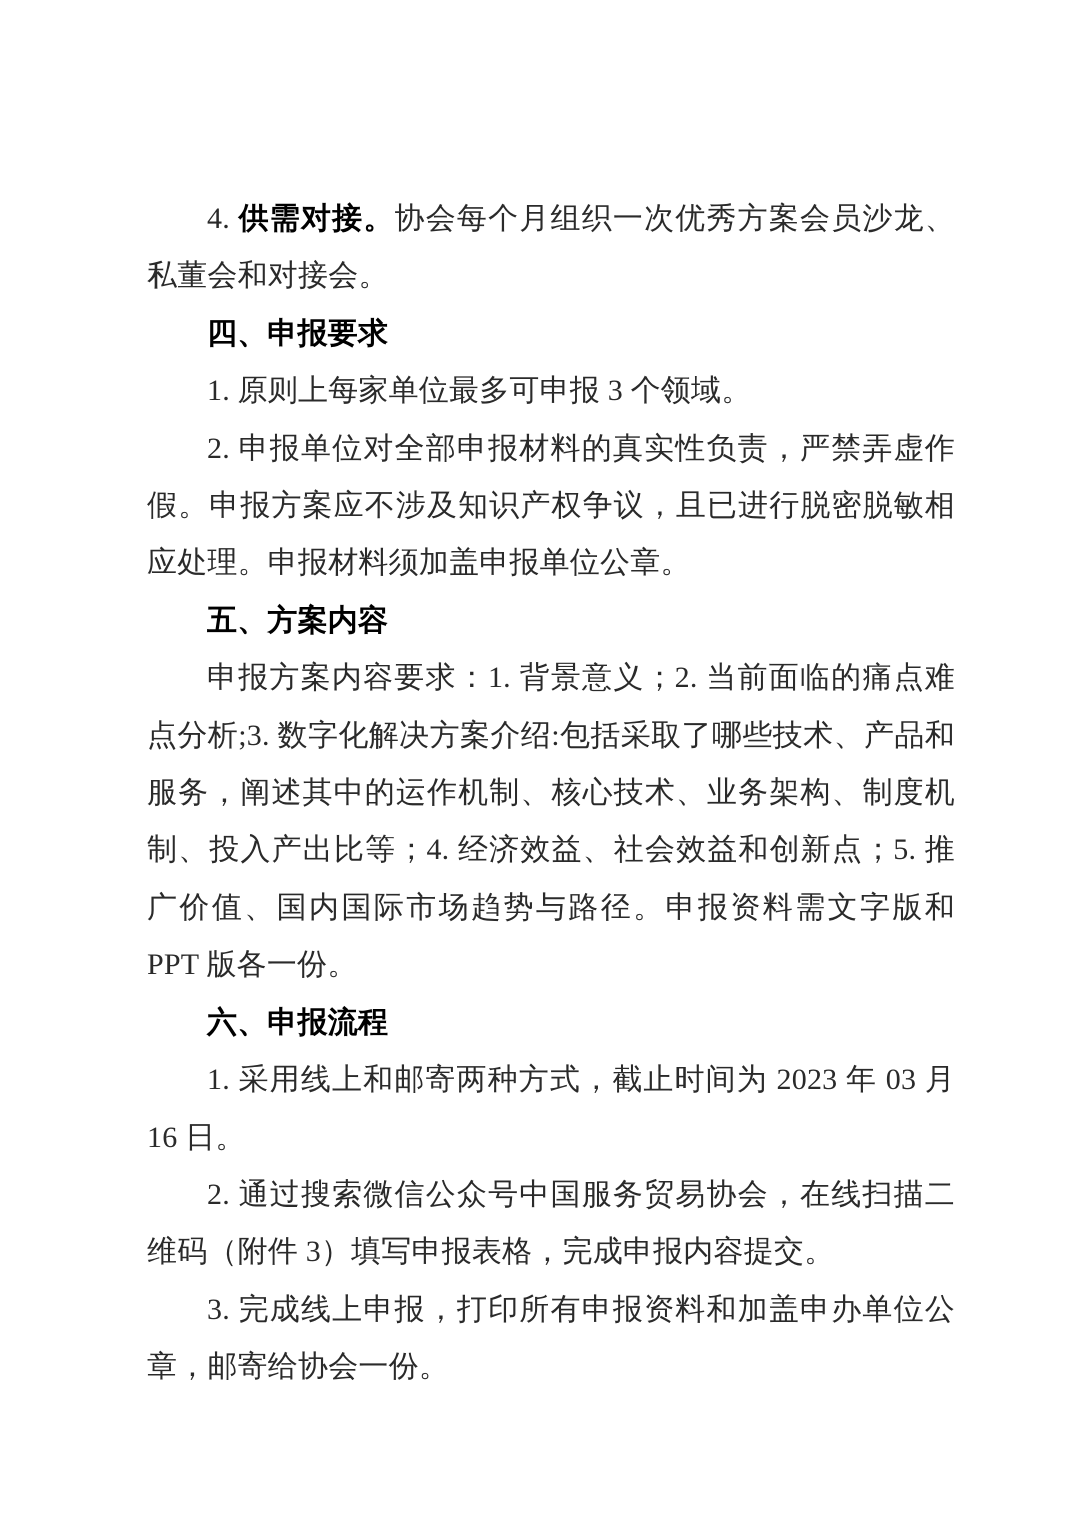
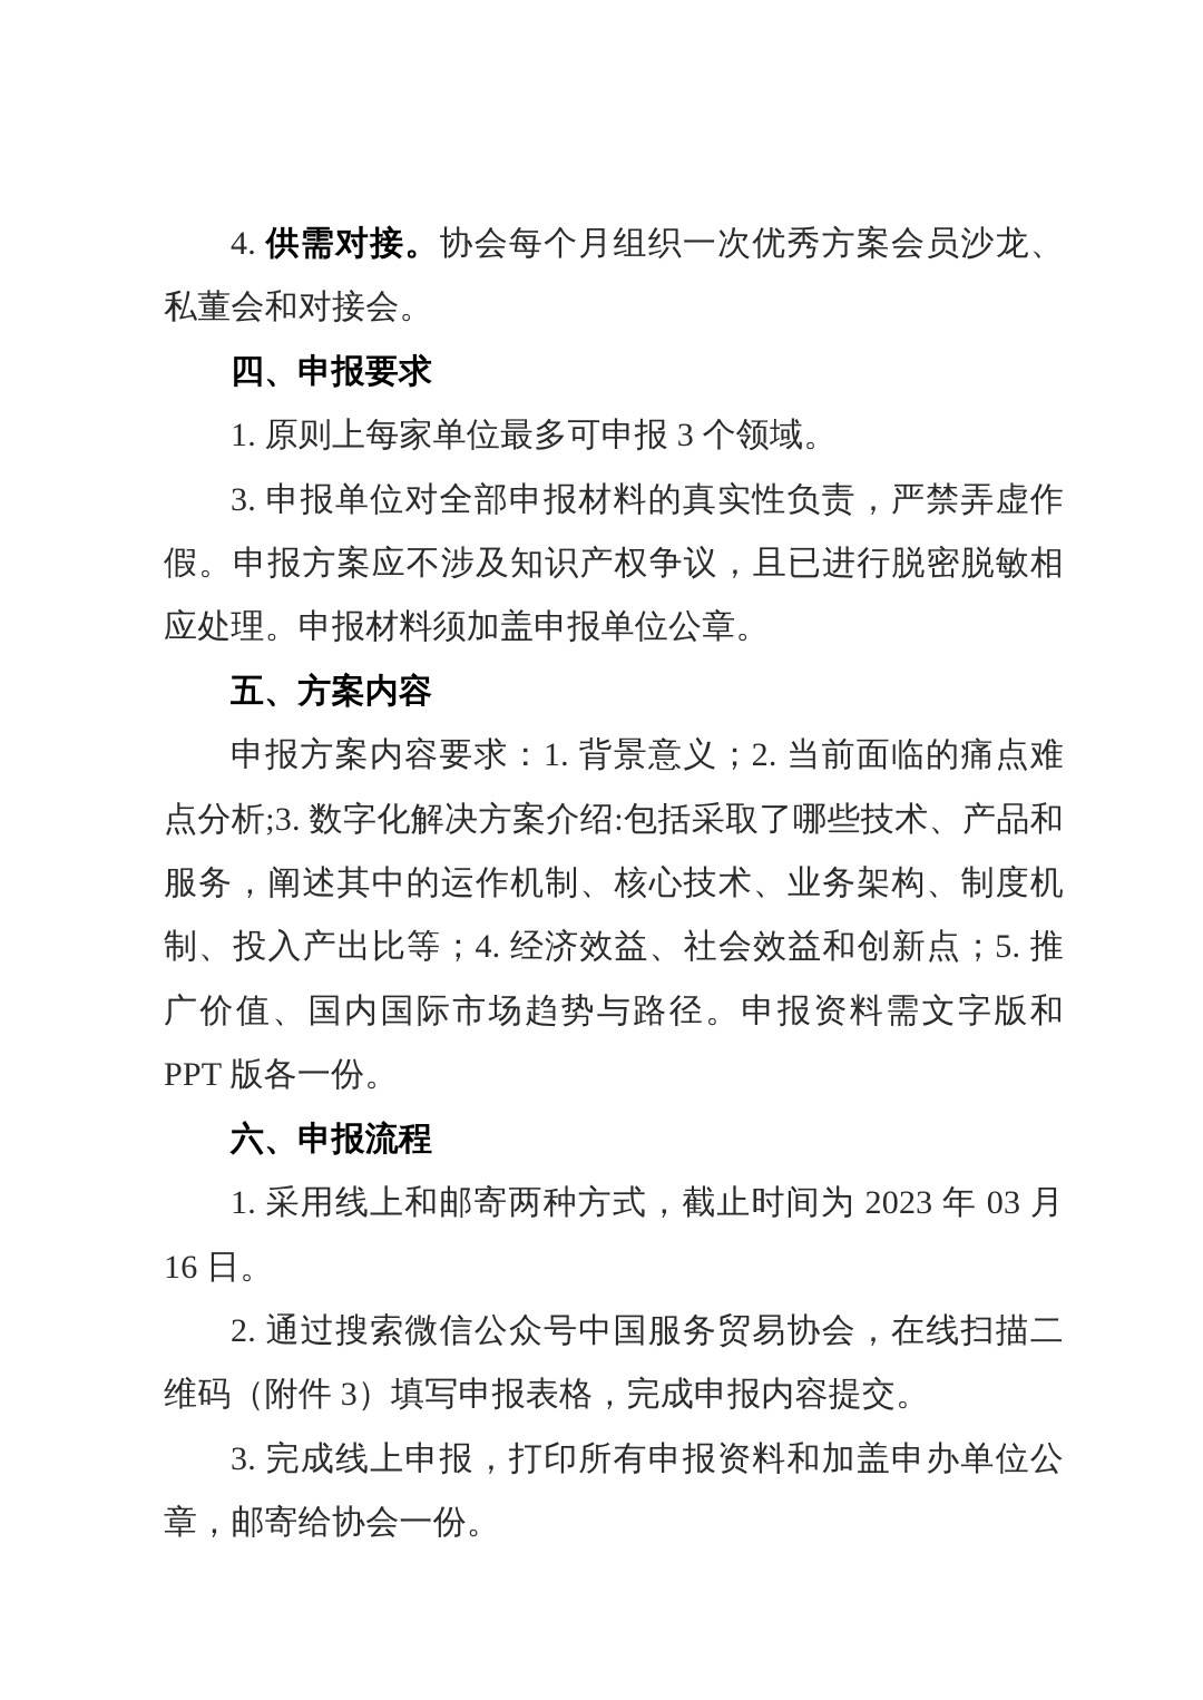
  4. 供需对接。协会每个月组织一次优秀方案会员沙龙、私董会和对接会。
  四、申报要求
  1. 原则上每家单位最多可申报 3 个领域。
- 2. 申报单位对全部申报材料的真实性负责，严禁弄虚作假。申报方案应不涉及知识产权争议，且已进行脱密脱敏相应处理。申报材料须加盖申报单位公章。
+ 3. 申报单位对全部申报材料的真实性负责，严禁弄虚作假。申报方案应不涉及知识产权争议，且已进行脱密脱敏相应处理。申报材料须加盖申报单位公章。
  五、方案内容
  申报方案内容要求：1. 背景意义；2. 当前面临的痛点难点分析;3. 数字化解决方案介绍:包括采取了哪些技术、产品和服务，阐述其中的运作机制、核心技术、业务架构、制度机制、投入产出比等；4. 经济效益、社会效益和创新点；5. 推广价值、国内国际市场趋势与路径。申报资料需文字版和 PPT 版各一份。
  六、申报流程
  1. 采用线上和邮寄两种方式，截止时间为 2023 年 03 月 16 日。
  2. 通过搜索微信公众号中国服务贸易协会，在线扫描二维码（附件 3）填写申报表格，完成申报内容提交。
  3. 完成线上申报，打印所有申报资料和加盖申办单位公章，邮寄给协会一份。
